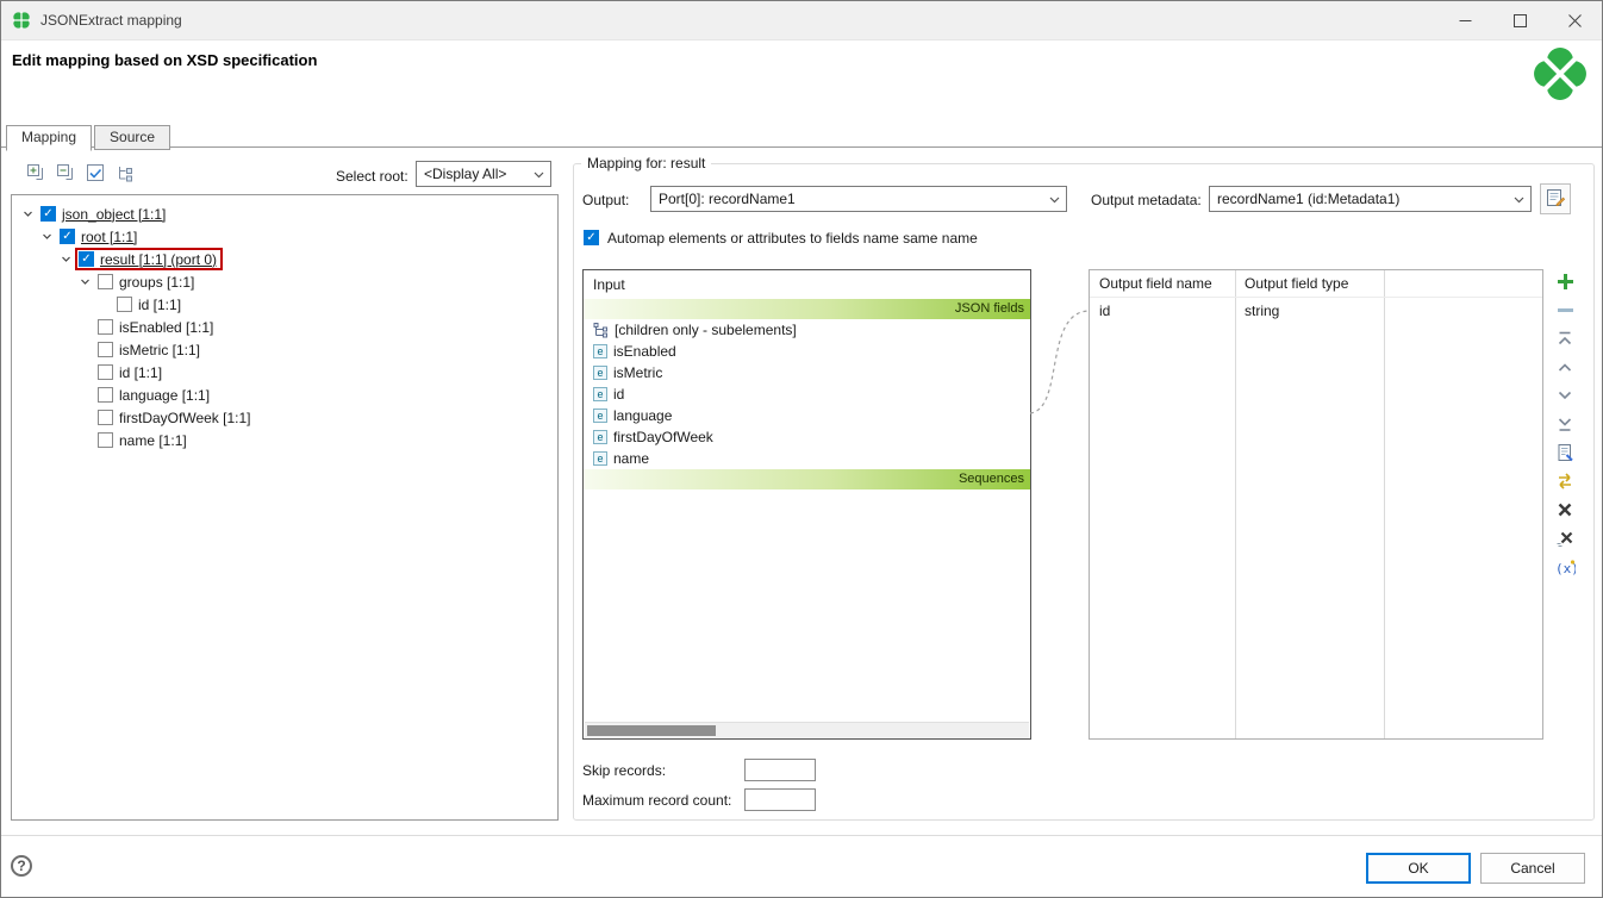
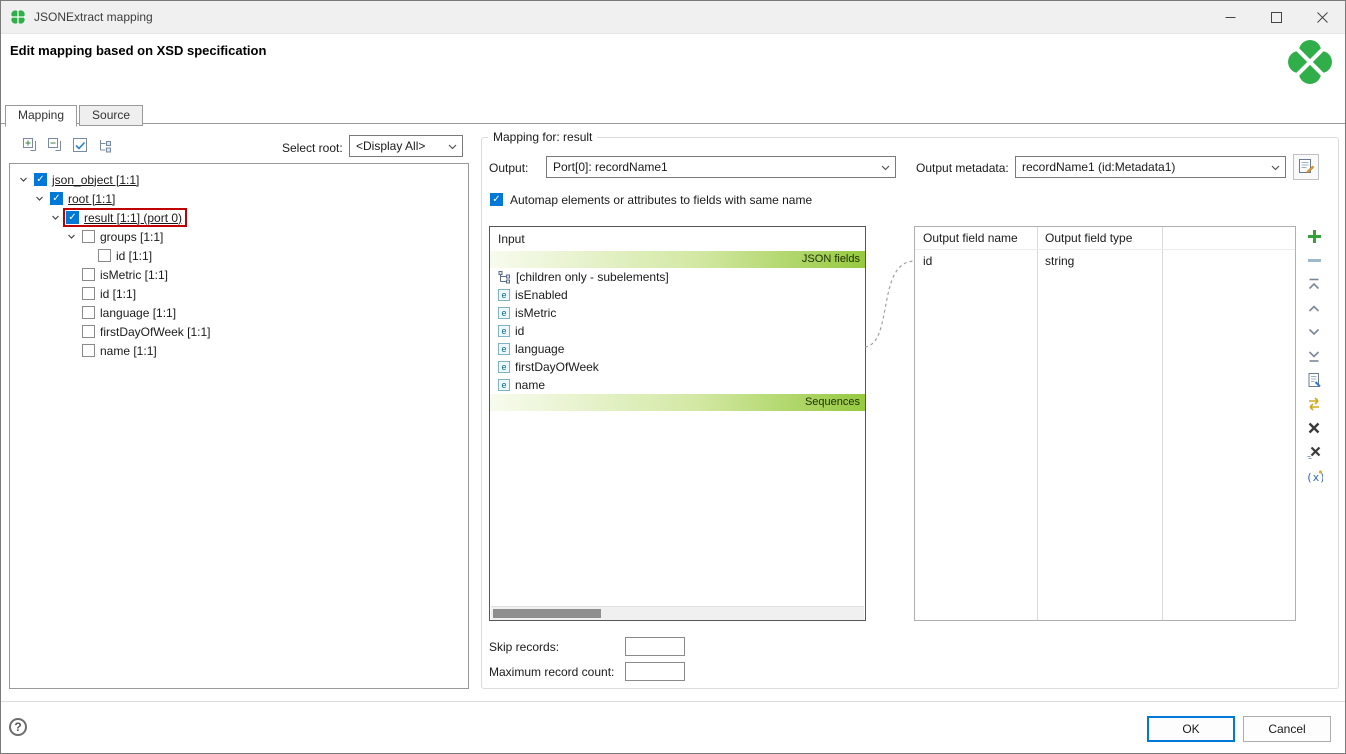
  JSONExtract mapping
  Edit mapping based on XSD specification
  Mapping
  Source
  Select root:
  <Display All>
  ✓
  json_object [1:1]
  ✓
  root [1:1]
  ✓
  result [1:1] (port 0)
  groups [1:1]
  id [1:1]
- isEnabled [1:1]
  isMetric [1:1]
  id [1:1]
  language [1:1]
  firstDayOfWeek [1:1]
  name [1:1]
  Mapping for: result
  Output:
  Port[0]: recordName1
  Output metadata:
  recordName1 (id:Metadata1)
  ✓
- Automap elements or attributes to fields name same name
+ Automap elements or attributes to fields with same name
  Input
  JSON fields
  [children only - subelements]
  e
  isEnabled
  e
  isMetric
  e
  id
  e
  language
  e
  firstDayOfWeek
  e
  name
  Sequences
  Output field name
  Output field type
  id
  string
  (x)
  Skip records:
  Maximum record count:
  ?
  OK
  Cancel
